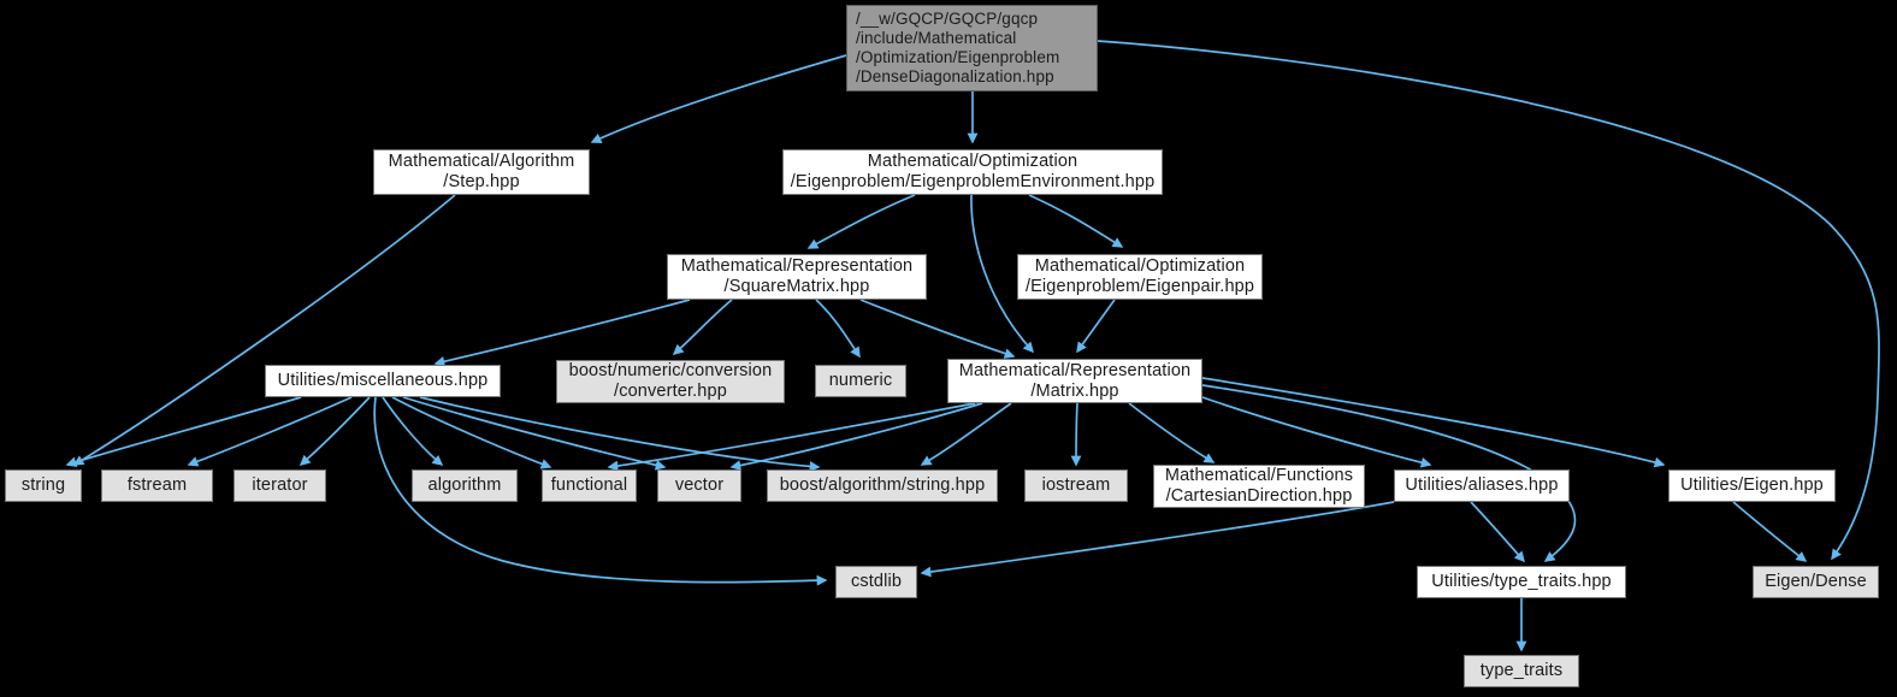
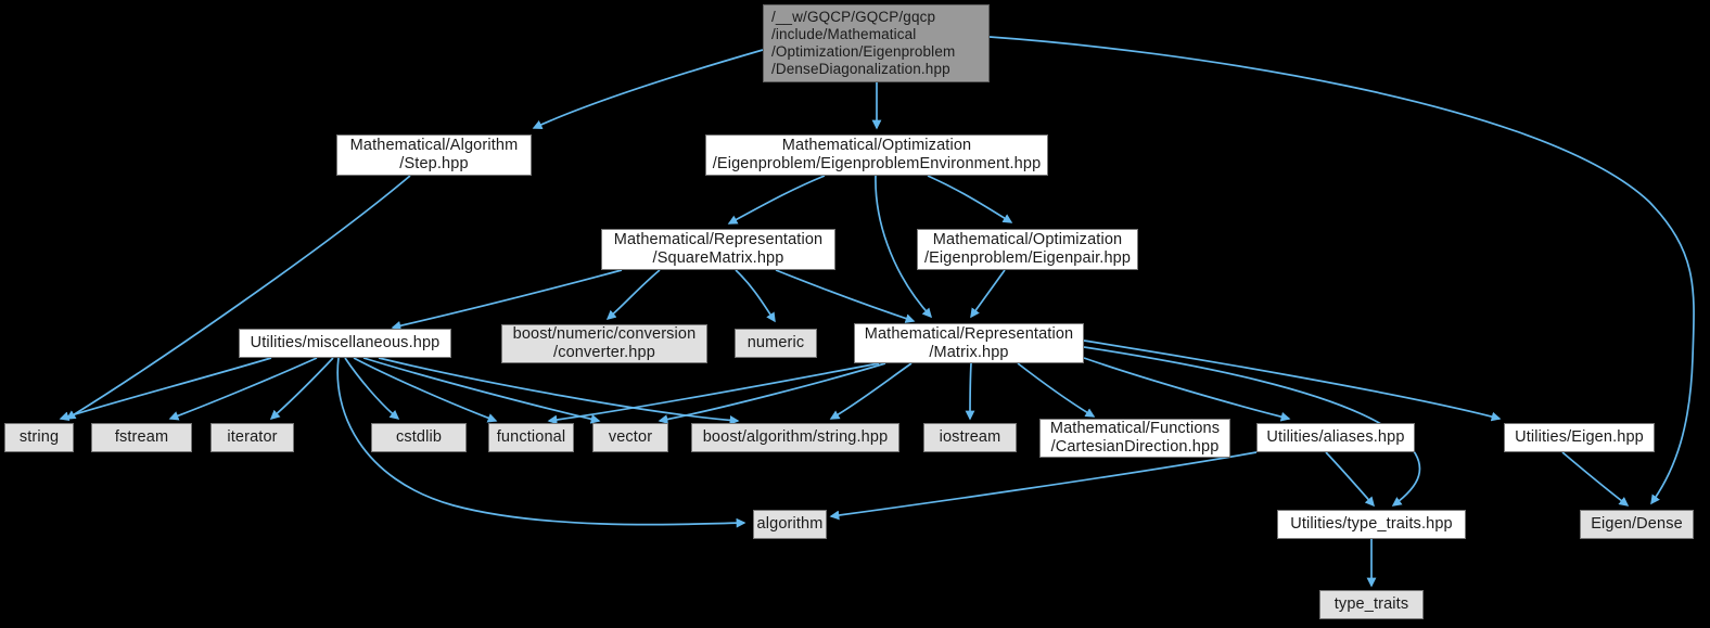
  /__w/GQCP/GQCP/gqcp
  /include/Mathematical
  /Optimization/Eigenproblem
  /DenseDiagonalization.hpp
  Mathematical/Algorithm
  /Step.hpp
  Mathematical/Optimization
  /Eigenproblem/EigenproblemEnvironment.hpp
  Mathematical/Representation
  /SquareMatrix.hpp
  Mathematical/Optimization
  /Eigenproblem/Eigenpair.hpp
  Utilities/miscellaneous.hpp
  boost/numeric/conversion
  /converter.hpp
  numeric
  Mathematical/Representation
  /Matrix.hpp
  string
  fstream
  iterator
- algorithm
+ cstdlib
  functional
  vector
  boost/algorithm/string.hpp
  iostream
  Mathematical/Functions
  /CartesianDirection.hpp
  Utilities/aliases.hpp
  Utilities/Eigen.hpp
- cstdlib
+ algorithm
  Utilities/type_traits.hpp
  Eigen/Dense
  type_traits
